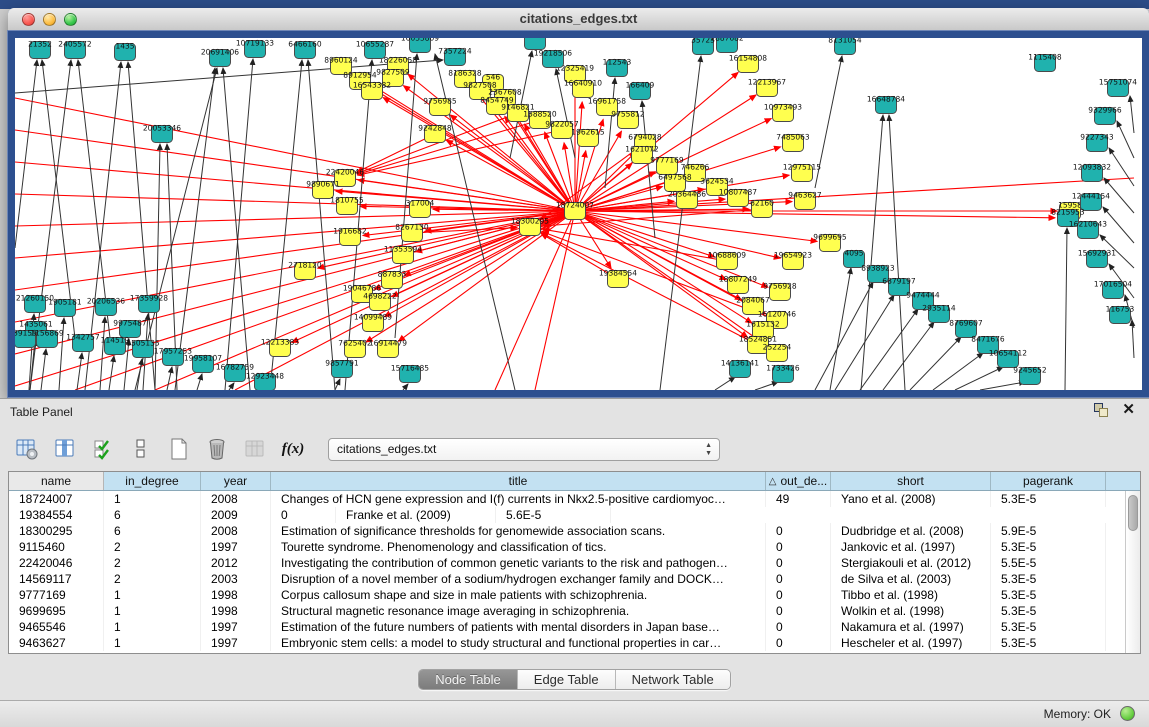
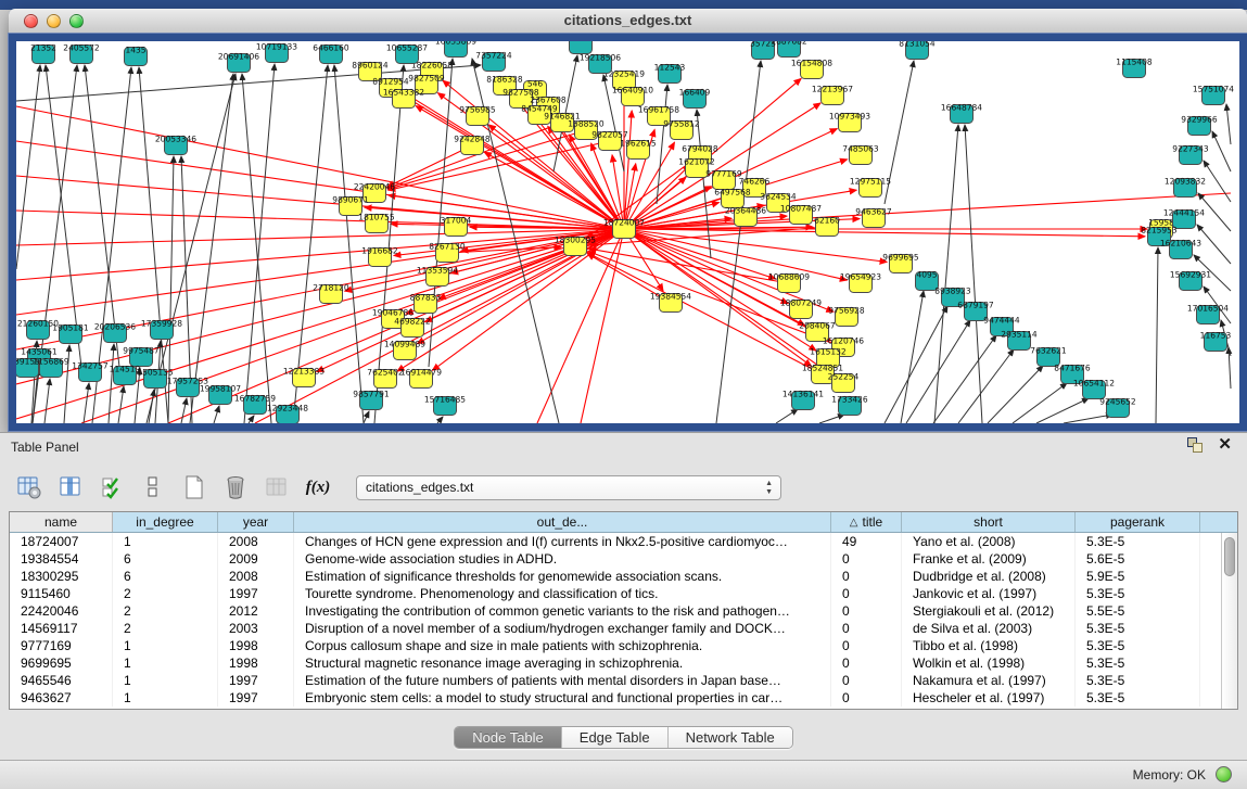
  citations_edges.txt
  18724007
  8960124
  8912954
  18226058
  9827509
  16543382
  8186328
  546
  9827508
  2367608
  8454749
  9146821
  2325419
  16640910
  16961758
  9755812
  1588520
  9822057
  1962615
  9242848
  9756985
  22420046
  9890671
  2718120
  12213383
  1810755
  317004
  1916682
  8267130
  11353594
  887833
  19046786
  4698222
  14099489
  7625402
  16914479
  18300295
  16154808
  12213967
  10973493
  7485063
  12975115
  9463627
  6794028
  1621072
  9777169
  746266
  6497568
  3624534
  20364486
  10807487
  62160
  19384554
  10688609
  19654923
  18807249
  9756928
  2084067
  16120746
  1615132
  18524851
  252254
  9699695
  15958
  21352
  2405572
  1435
  20691406
  10719133
  6466160
  10655287
  16033809
  7357224
  19218506
  112543
  166409
  35723
  8131054
  20053346
  16648784
  2887682
  1115408
  15751074
  9329966
  9227343
  12093832
  12444154
  8215953
  16210643
  15692931
  4095
  8938923
  6879197
  9474444
  2935114
- 8769607
+ 7632621
  8471676
  10654112
  9245652
  17016504
  116753
  21260150
  1905181
  20206536
  17359928
  9975487
  1435061
  39159
  1156869
  1342757
  114519
  1505135
  17957253
  19958107
  16782759
  12923448
  9857791
  15716485
  14136141
  1733426
  Table Panel
  ✕
  f(x)
  citations_edges.txt
  name
  in_degree
  year
- title
+ out_de...
  △
- out_de...
+ title
  short
  pagerank
  18724007
  1
  2008
  Changes of HCN gene expression and I(f) currents in Nkx2.5-positive cardiomyoc…
  49
  Yano et al. (2008)
  5.3E-5
  19384554
  6
  2009
+ Genome-wide association studies in ADHD.
  0
  Franke et al. (2009)
  5.6E-5
  18300295
  6
  2008
  Estimation of significance thresholds for genomewide association scans.
  0
  Dudbridge et al. (2008)
  5.9E-5
  9115460
  2
  1997
  Tourette syndrome. Phenomenology and classification of tics.
  0
  Jankovic et al. (1997)
  5.3E-5
  22420046
  2
  2012
  Investigating the contribution of common genetic variants to the risk and pathogen…
  0
  Stergiakouli et al. (2012)
  5.5E-5
  14569117
  2
  2003
  Disruption of a novel member of a sodium/hydrogen exchanger family and DOCK…
  0
  de Silva et al. (2003)
  5.3E-5
  9777169
  1
  1998
  Corpus callosum shape and size in male patients with schizophrenia.
  0
  Tibbo et al. (1998)
  5.3E-5
  9699695
  1
  1998
  Structural magnetic resonance image averaging in schizophrenia.
  0
  Wolkin et al. (1998)
  5.3E-5
  9465546
  1
  1997
  Estimation of the future numbers of patients with mental disorders in Japan base…
  0
  Nakamura et al. (1997)
  5.3E-5
  9463627
  1
  1997
  Embryonic stem cells: a model to study structural and functional properties in car…
  0
  Hescheler et al. (1997)
  5.3E-5
  Node Table
  Edge Table
  Network Table
  Memory: OK
